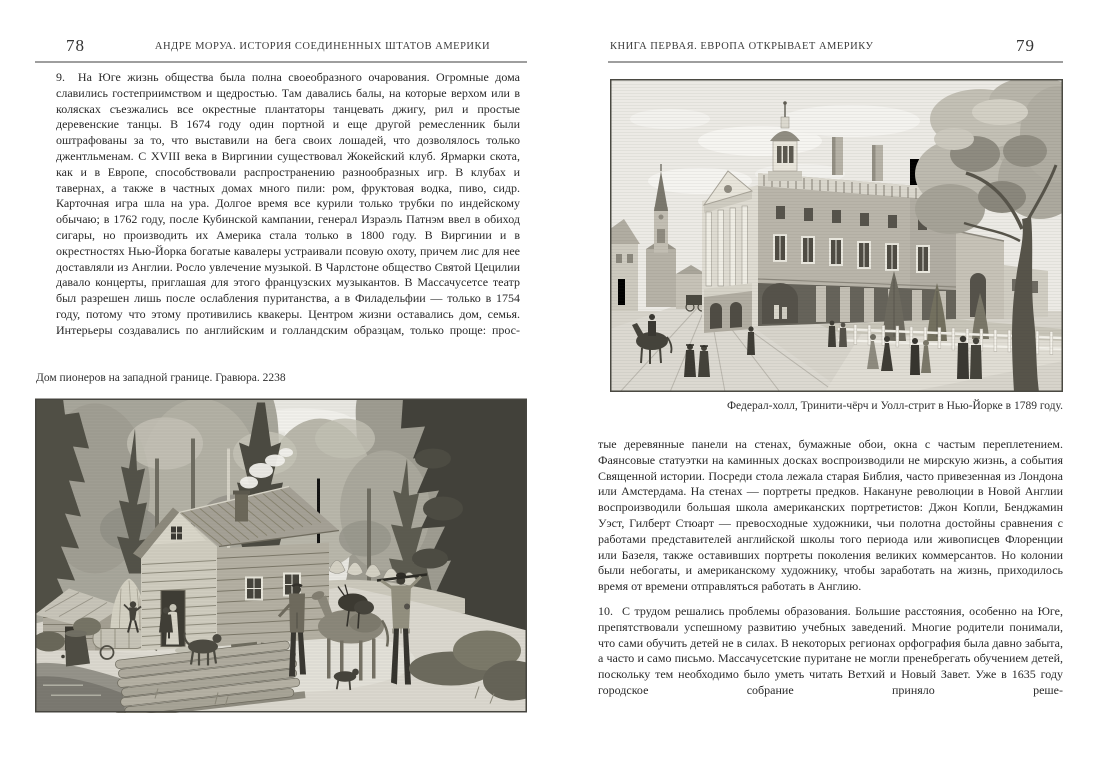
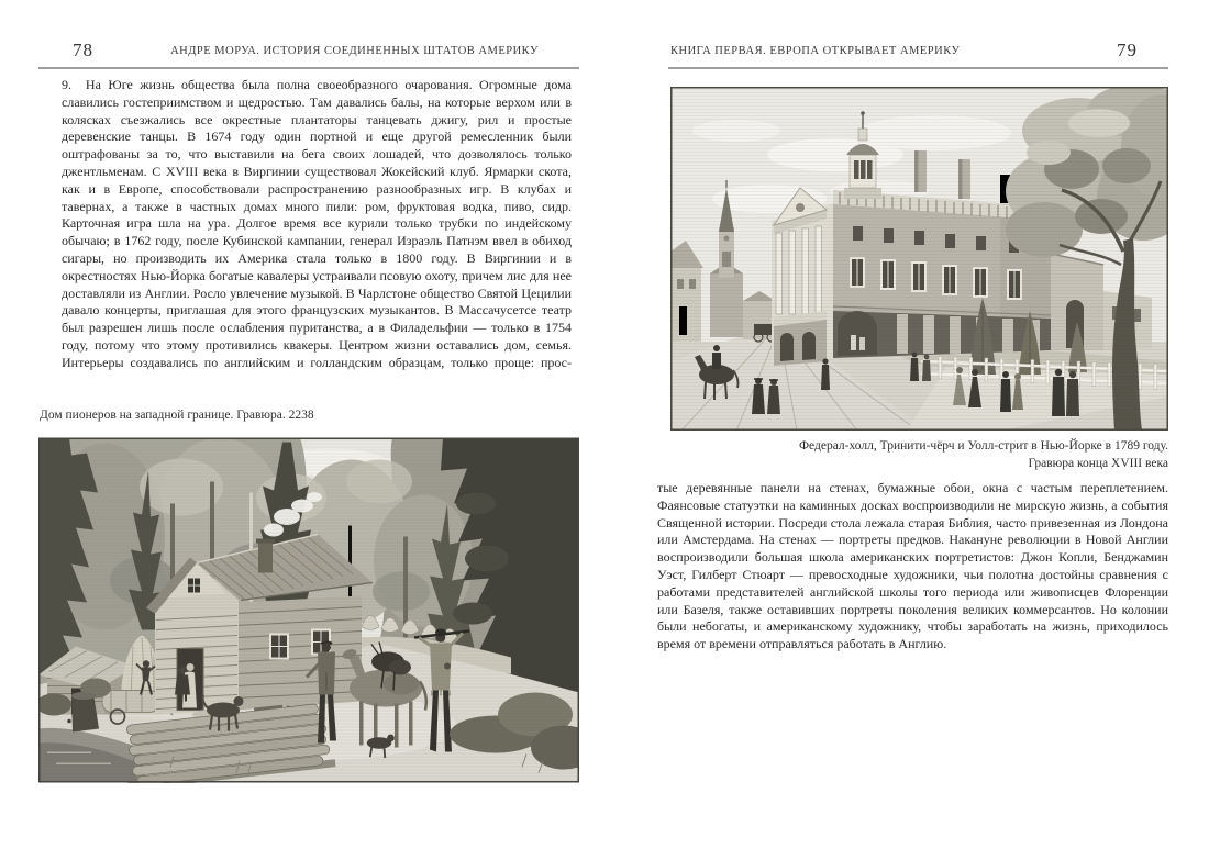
  78
- АНДРЕ МОРУА. ИСТОРИЯ СОЕДИНЕННЫХ ШТАТОВ АМЕРИКИ
+ АНДРЕ МОРУА. ИСТОРИЯ СОЕДИНЕННЫХ ШТАТОВ АМЕРИКУ
  9. На Юге жизнь общества была полна своеобразного очарования. Огромные дома славились гостеприимством и щедростью. Там давались балы, на которые верхом или в колясках съезжались все окрестные плантаторы танцевать джигу, рил и простые деревенские танцы. В 1674 году один портной и еще другой ремесленник были оштрафованы за то, что выставили на бега своих лошадей, что дозволялось только джентльменам. С XVIII века в Виргинии существовал Жокейский клуб. Ярмарки скота, как и в Европе, способствовали распространению разнообразных игр. В клубах и тавернах, а также в частных домах много пили: ром, фруктовая водка, пиво, сидр. Карточная игра шла на ура. Долгое время все курили только трубки по индейскому обычаю; в 1762 году, после Кубинской кампании, генерал Израэль Патнэм ввел в обиход сигары, но производить их Америка стала только в 1800 году. В Виргинии и в окрестностях Нью-Йорка богатые кавалеры устраивали псовую охоту, причем лис для нее доставляли из Англии. Росло увлечение музыкой. В Чарлстоне общество Святой Цецилии давало концерты, приглашая для этого французских музыкантов. В Массачусетсе театр был разрешен лишь после ослабления пуританства, а в Филадельфии — только в 1754 году, потому что этому противились квакеры. Центром жизни оставались дом, семья. Интерьеры создавались по английским и голландским образцам, только проще: прос-
  Дом пионеров на западной границе. Гравюра. 2238
  КНИГА ПЕРВАЯ. ЕВРОПА ОТКРЫВАЕТ АМЕРИКУ
  79
  Федерал-холл, Тринити-чёрч и Уолл-стрит в Нью-Йорке в 1789 году.
+ Гравюра конца XVIII века
  тые деревянные панели на стенах, бумажные обои, окна с частым переплетением. Фаянсовые статуэтки на каминных досках воспроизводили не мирскую жизнь, а события Священной истории. Посреди стола лежала старая Библия, часто привезенная из Лондона или Амстердама. На стенах — портреты предков. Накануне революции в Новой Англии воспроизводили большая школа американских портретистов: Джон Копли, Бенджамин Уэст, Гилберт Стюарт — превосходные художники, чьи полотна достойны сравнения с работами представителей английской школы того периода или живописцев Флоренции или Базеля, также оставивших портреты поколения великих коммерсантов. Но колонии были небогаты, и американскому художнику, чтобы заработать на жизнь, приходилось время от времени отправляться работать в Англию.
- 10. С трудом решались проблемы образования. Большие расстояния, особенно на Юге, препятствовали успешному развитию учебных заведений. Многие родители понимали, что сами обучить детей не в силах. В некоторых регионах орфография была давно забыта, а часто и само письмо. Массачусетские пуритане не могли пренебрегать обучением детей, поскольку тем необходимо было уметь читать Ветхий и Новый Завет. Уже в 1635 году городское собрание приняло реше-
